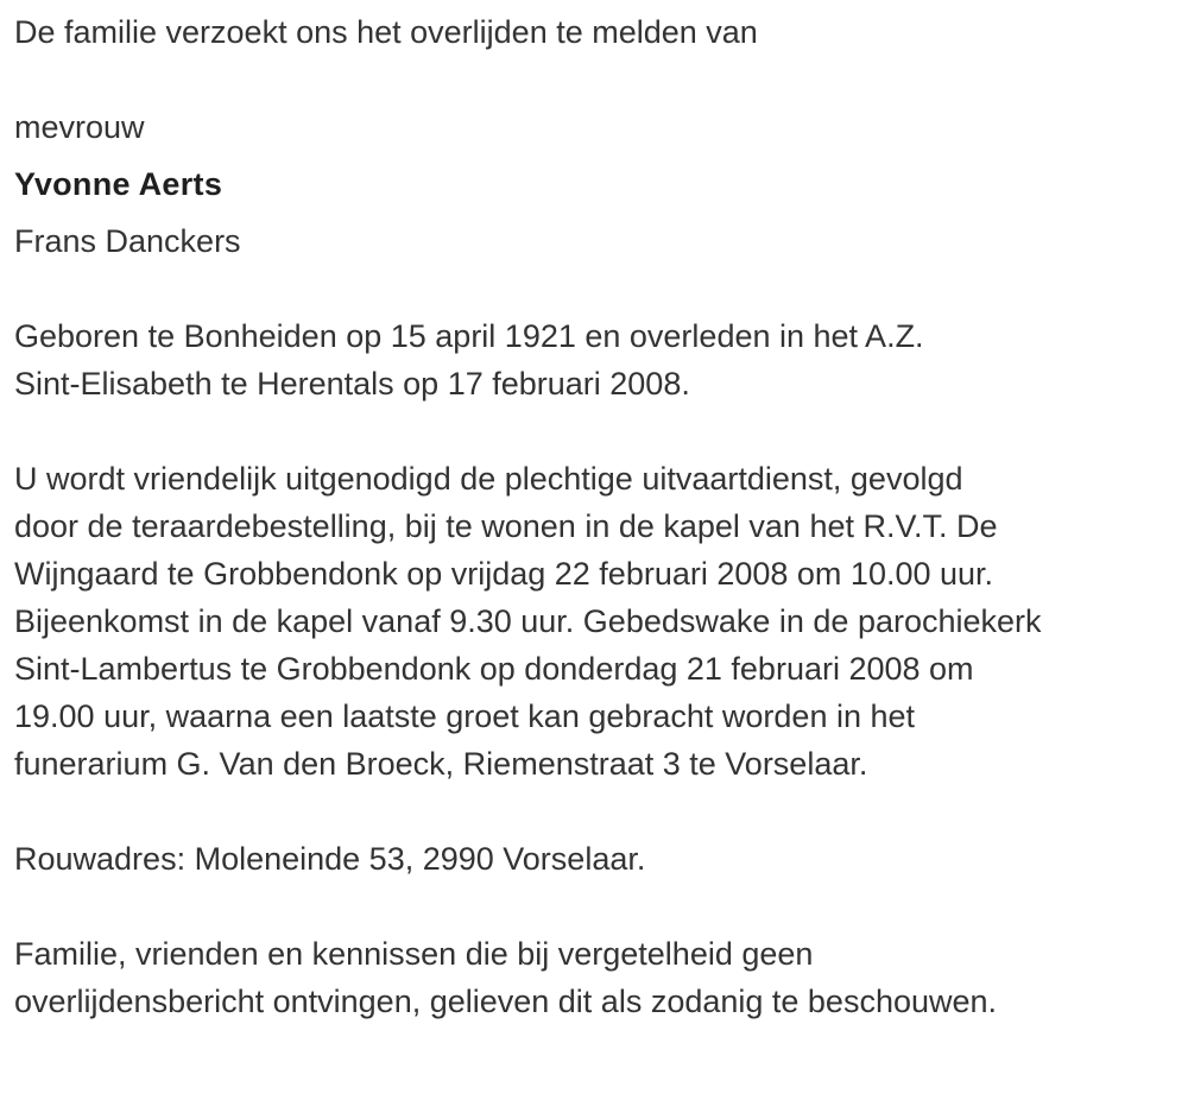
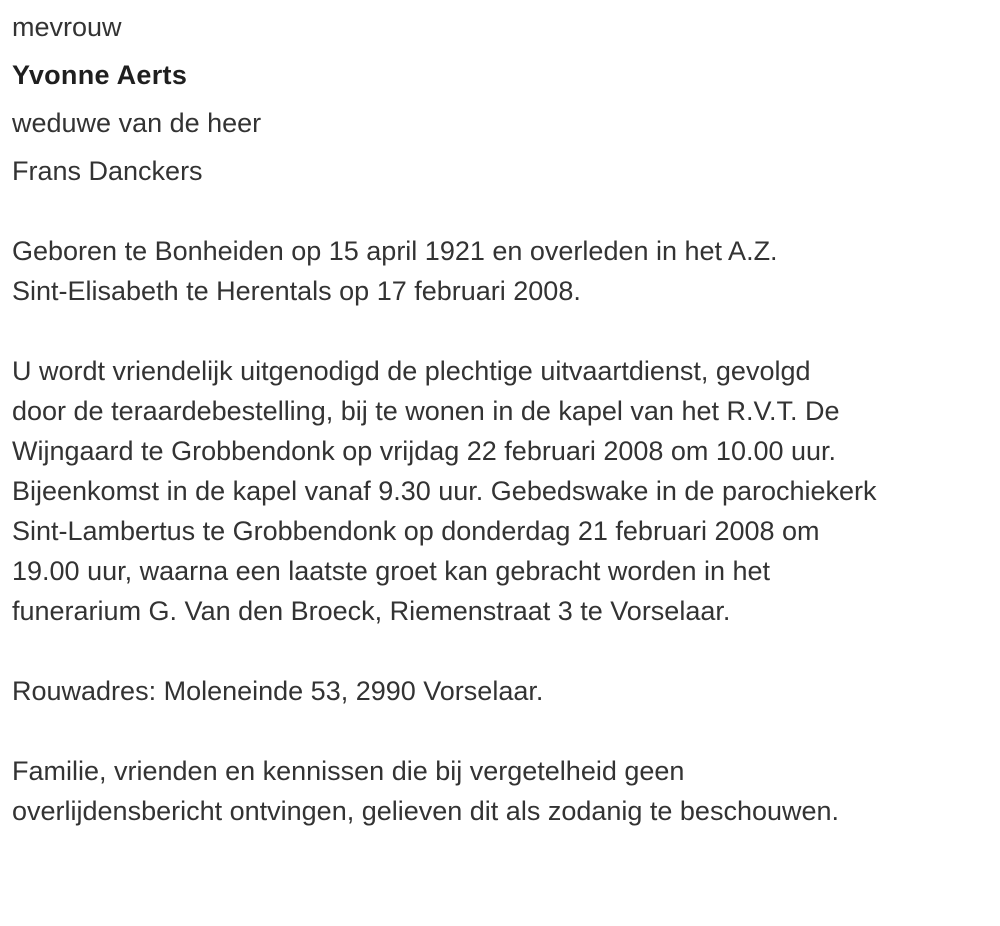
- De familie verzoekt ons het overlijden te melden van
  mevrouw
  Yvonne Aerts
+ weduwe van de heer
  Frans Danckers
  Geboren te Bonheiden op 15 april 1921 en overleden in het A.Z.
  Sint-Elisabeth te Herentals op 17 februari 2008.
  U wordt vriendelijk uitgenodigd de plechtige uitvaartdienst, gevolgd
  door de teraardebestelling, bij te wonen in de kapel van het R.V.T. De
  Wijngaard te Grobbendonk op vrijdag 22 februari 2008 om 10.00 uur.
  Bijeenkomst in de kapel vanaf 9.30 uur. Gebedswake in de parochiekerk
  Sint-Lambertus te Grobbendonk op donderdag 21 februari 2008 om
  19.00 uur, waarna een laatste groet kan gebracht worden in het
  funerarium G. Van den Broeck, Riemenstraat 3 te Vorselaar.
  Rouwadres: Moleneinde 53, 2990 Vorselaar.
  Familie, vrienden en kennissen die bij vergetelheid geen
  overlijdensbericht ontvingen, gelieven dit als zodanig te beschouwen.
